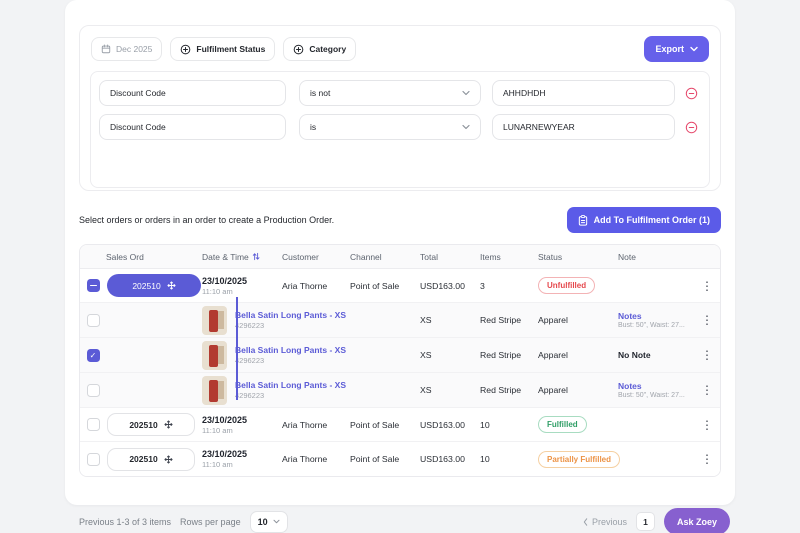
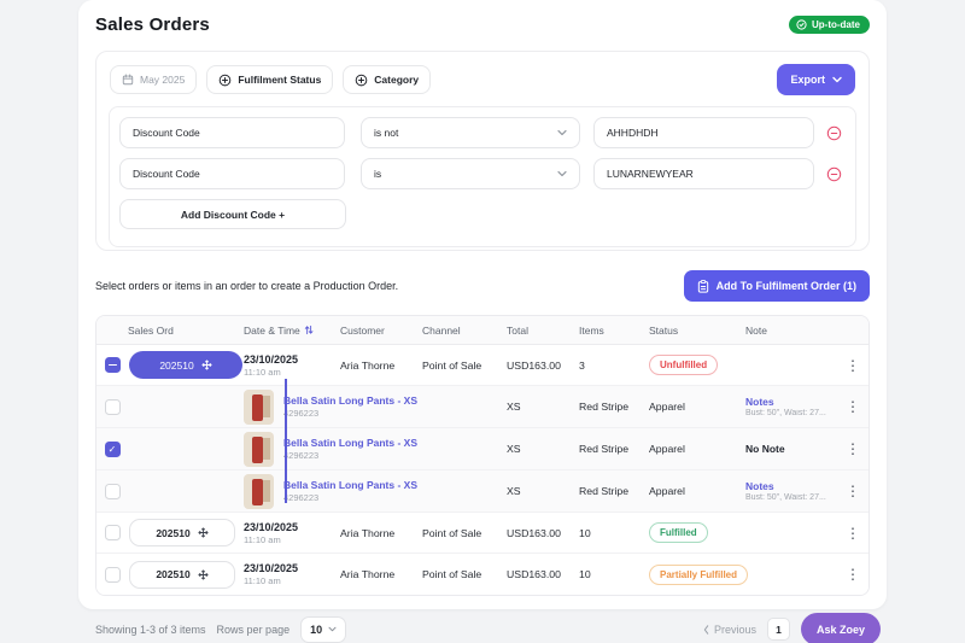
+ Sales Orders
+ Up-to-date
- Dec 2025
+ May 2025
  Fulfilment Status
  Category
  Export
  Discount Code
  is not
  AHHDHDH
  Discount Code
  is
  LUNARNEWYEAR
+ Add Discount Code +
- Select orders or orders in an order to create a Production Order.
+ Select orders or items in an order to create a Production Order.
  Add To Fulfilment Order (1)
  Sales Ord
  Date & Time
  Customer
  Channel
  Total
  Items
  Status
  Note
  202510
  23/10/2025
  11:10 am
  Aria Thorne
  Point of Sale
  USD163.00
  3
  Unfulfilled
  ⋮
  Bella Satin Long Pants - XS
  296223
  XS
  Red Stripe
  Apparel
  Notes
  ⋮
  ✓
  Bella Satin Long Pants - XS
  296223
  XS
  Red Stripe
  Apparel
  No Note
  ⋮
  Bella Satin Long Pants - XS
  296223
  XS
  Red Stripe
  Apparel
  Notes
  ⋮
  202510
  23/10/2025
  11:10 am
  Aria Thorne
  Point of Sale
  USD163.00
  10
  Fulfilled
  ⋮
  202510
  23/10/2025
  11:10 am
  Aria Thorne
  Point of Sale
  USD163.00
  10
  Partially Fulfilled
  ⋮
- Previous 1-3 of 3 items
+ Showing 1-3 of 3 items
  Rows per page
  10
  Previous
  1
  Ask Zoey
